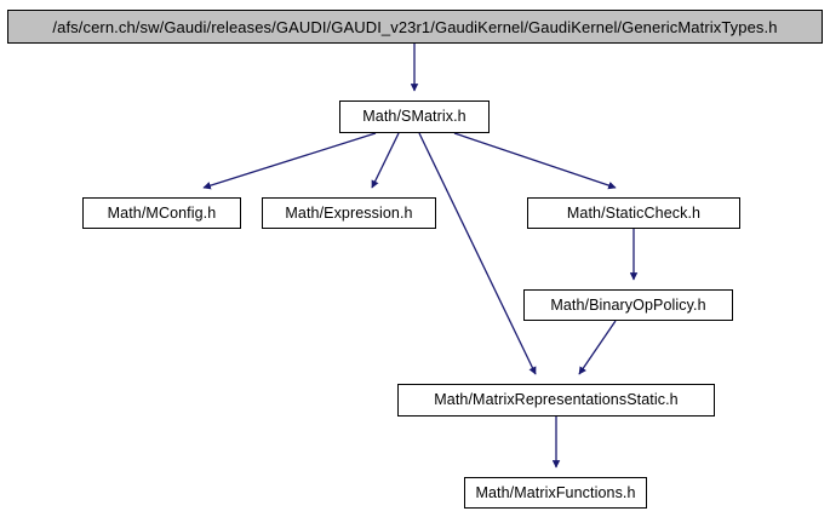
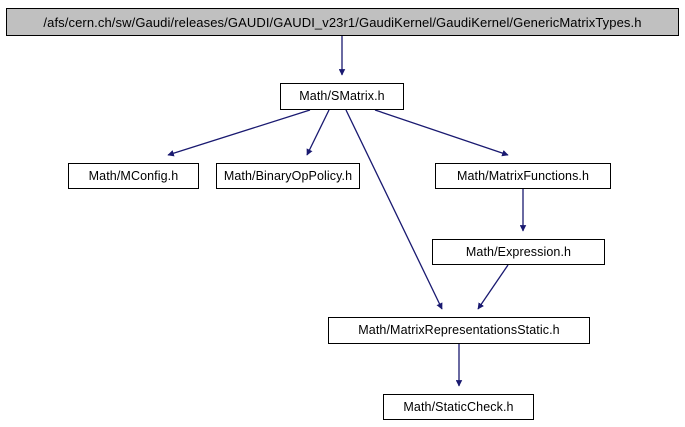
  /afs/cern.ch/sw/Gaudi/releases/GAUDI/GAUDI_v23r1/GaudiKernel/GaudiKernel/GenericMatrixTypes.h
  Math/SMatrix.h
  Math/MConfig.h
- Math/Expression.h
+ Math/BinaryOpPolicy.h
- Math/StaticCheck.h
+ Math/MatrixFunctions.h
- Math/BinaryOpPolicy.h
+ Math/Expression.h
  Math/MatrixRepresentationsStatic.h
- Math/MatrixFunctions.h
+ Math/StaticCheck.h
